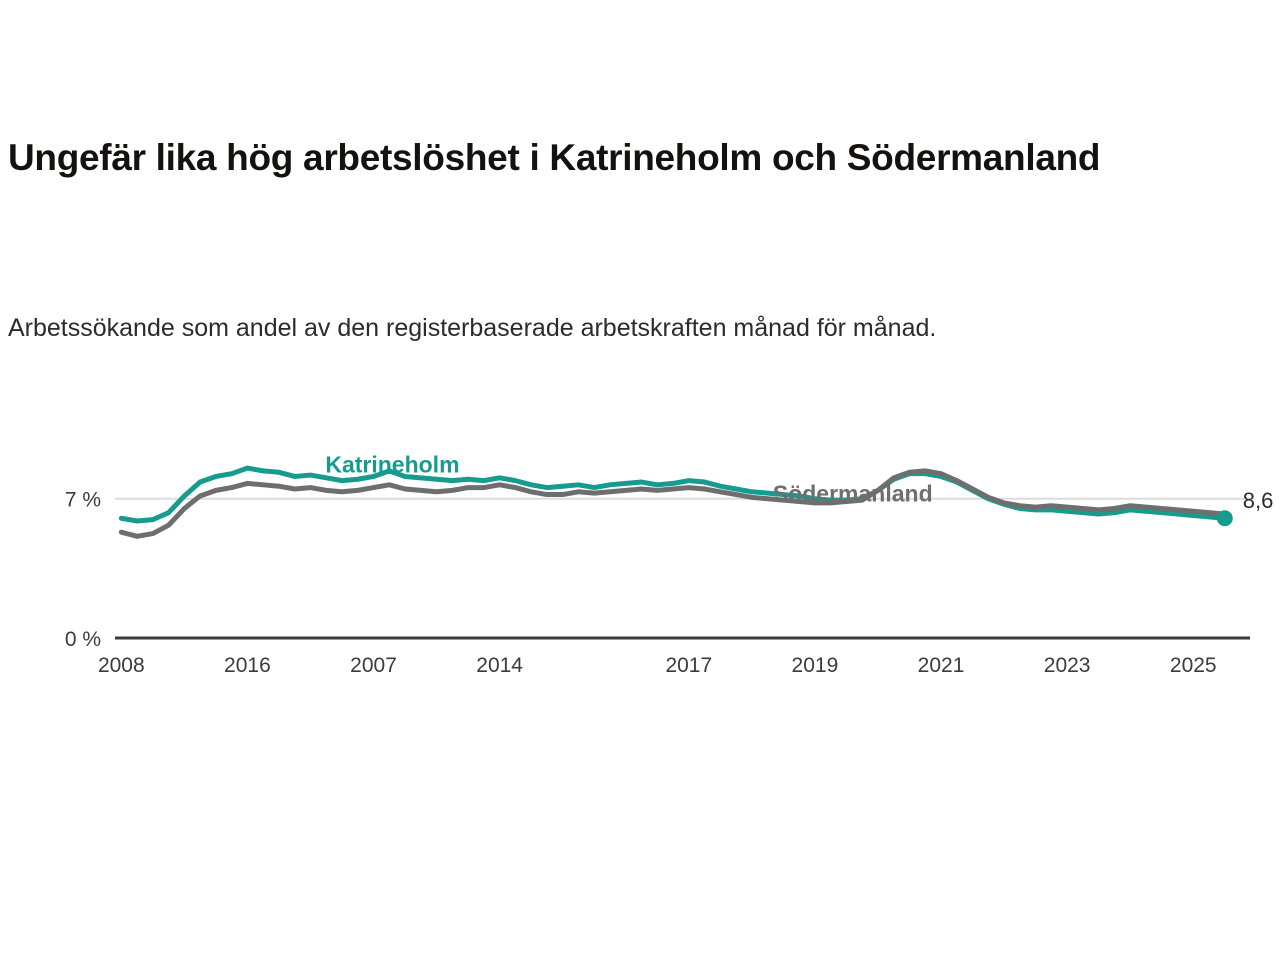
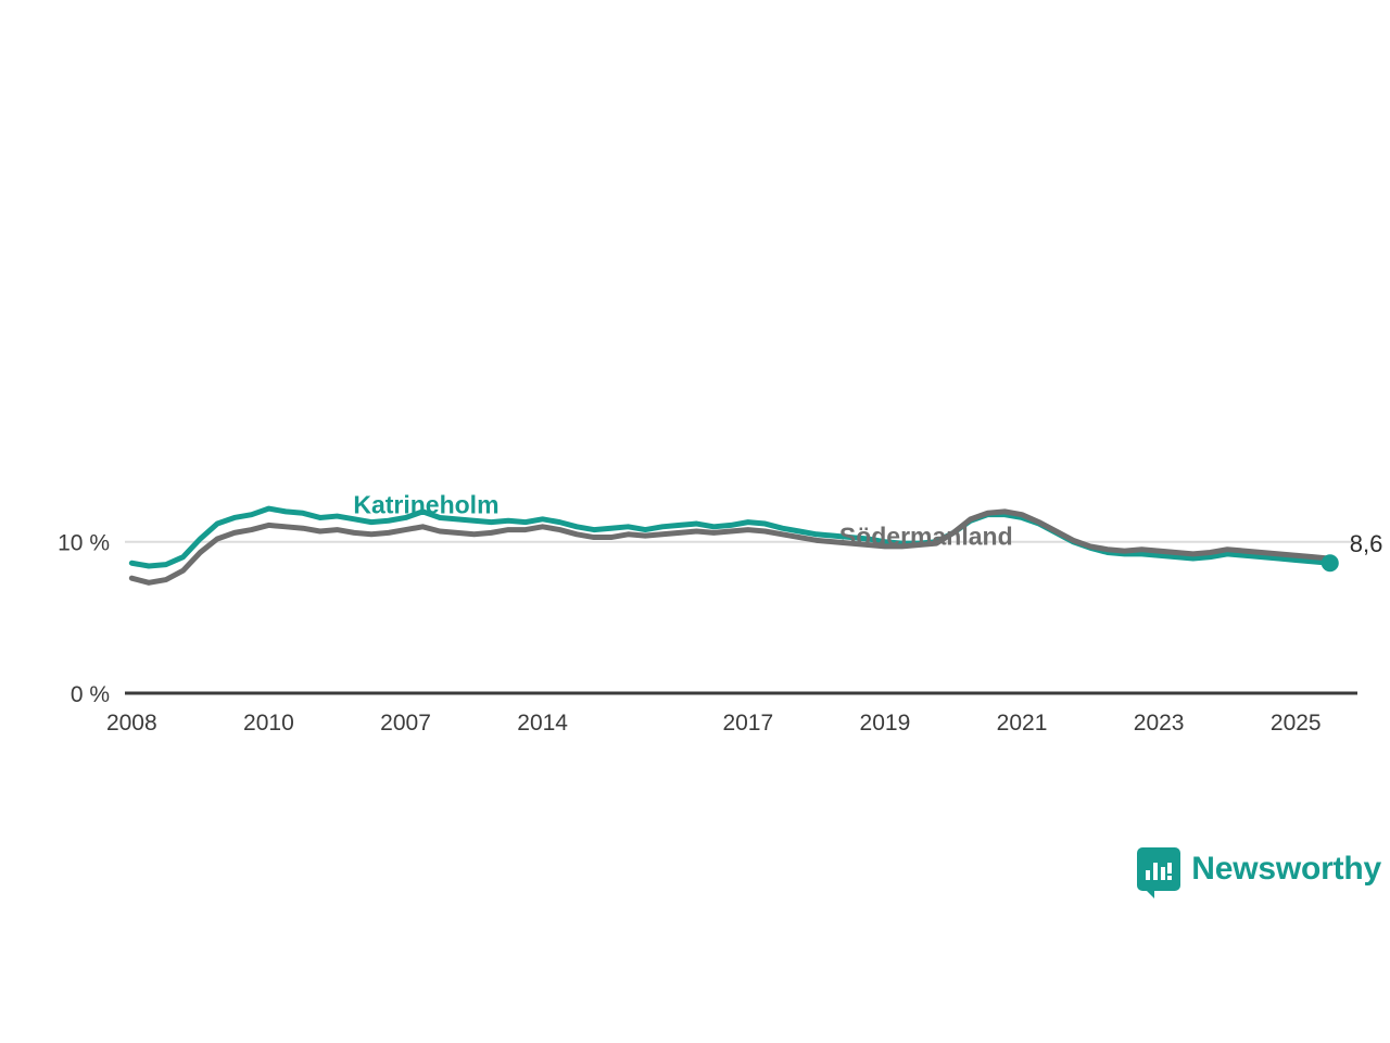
- Ungefär lika hög arbetslöshet i Katrineholm och Södermanland
- Arbetssökande som andel av den registerbaserade arbetskraften månad för månad.
  0 %
- 7 %
+ 10 %
  2008
- 2016
+ 2010
  2007
  2014
  2017
  2019
  2021
  2023
  2025
  Katrineholm
  Södermanland
  8,6
+ Newsworthy
